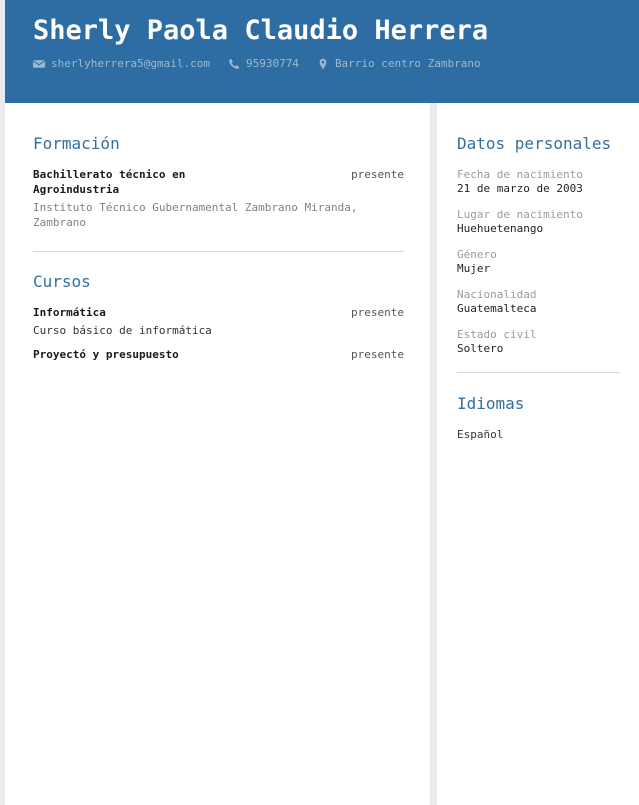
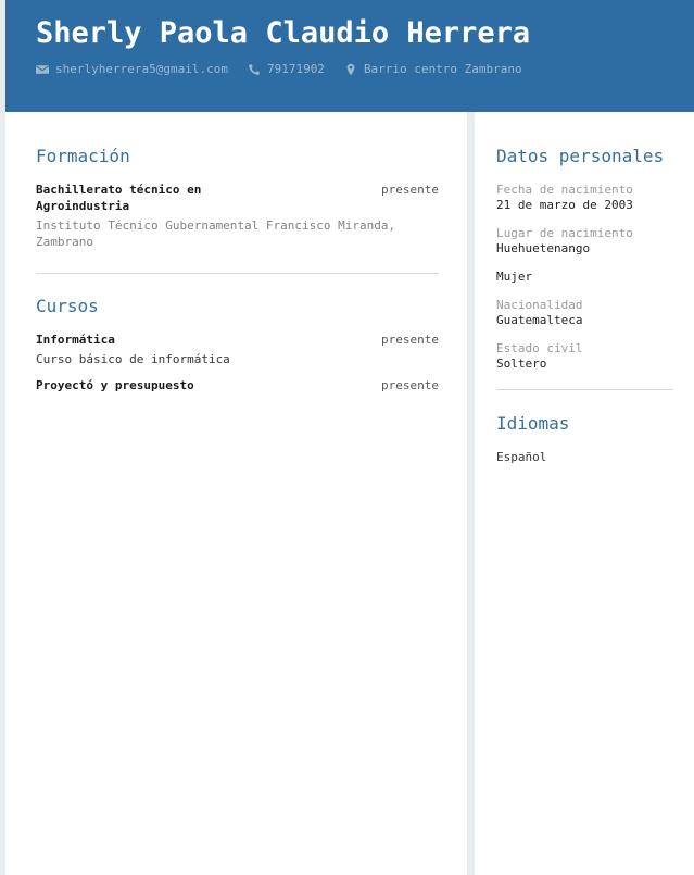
  Sherly Paola Claudio Herrera
  sherlyherrera5@gmail.com
- 95930774
+ 79171902
  Barrio centro Zambrano
  Formación
  Bachillerato técnico en Agroindustria
  presente
- Instituto Técnico Gubernamental Zambrano Miranda, Zambrano
+ Instituto Técnico Gubernamental Francisco Miranda, Zambrano
  Cursos
  Informática
  presente
  Curso básico de informática
  Proyectó y presupuesto
  presente
  Datos personales
  Fecha de nacimiento
  21 de marzo de 2003
  Lugar de nacimiento
  Huehuetenango
- Género
  Mujer
  Nacionalidad
  Guatemalteca
  Estado civil
  Soltero
  Idiomas
  Español
